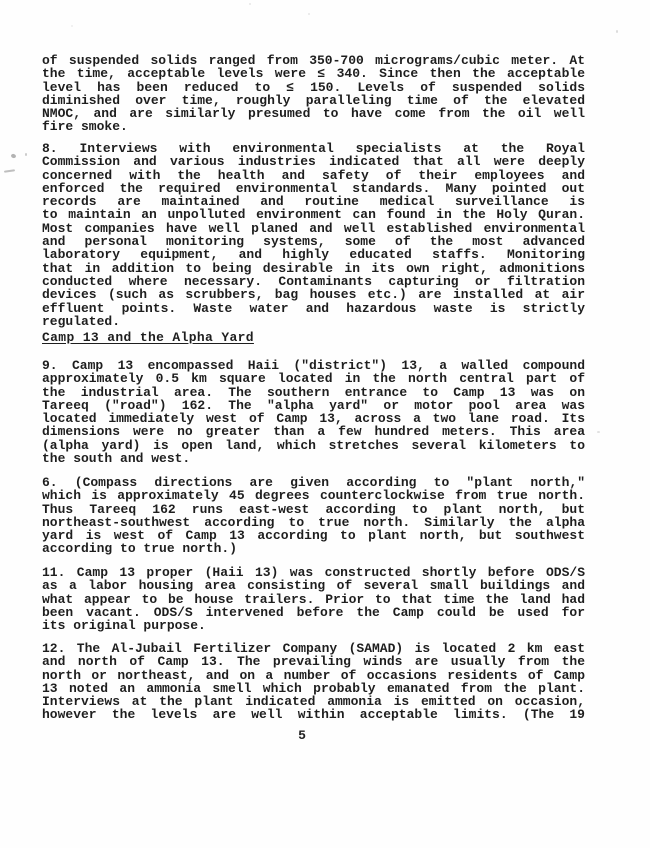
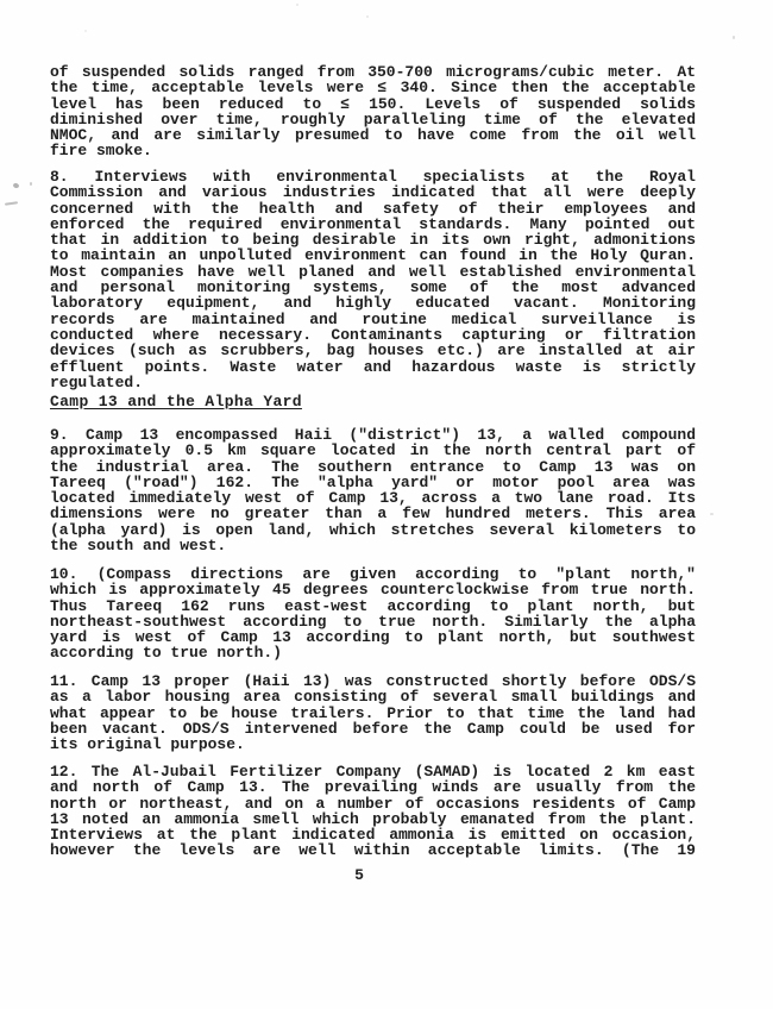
  of suspended solids ranged from 350-700 micrograms/cubic meter. At
  the time, acceptable levels were ≤ 340. Since then the acceptable
  level has been reduced to ≤ 150. Levels of suspended solids
  diminished over time, roughly paralleling time of the elevated
  NMOC, and are similarly presumed to have come from the oil well
  fire smoke.
  8. Interviews with environmental specialists at the Royal
  Commission and various industries indicated that all were deeply
  concerned with the health and safety of their employees and
  enforced the required environmental standards. Many pointed out
- records are maintained and routine medical surveillance is
+ that in addition to being desirable in its own right, admonitions
  to maintain an unpolluted environment can found in the Holy Quran.
  Most companies have well planed and well established environmental
  and personal monitoring systems, some of the most advanced
- laboratory equipment, and highly educated staffs. Monitoring
+ laboratory equipment, and highly educated vacant. Monitoring
- that in addition to being desirable in its own right, admonitions
+ records are maintained and routine medical surveillance is
  conducted where necessary. Contaminants capturing or filtration
  devices (such as scrubbers, bag houses etc.) are installed at air
  effluent points. Waste water and hazardous waste is strictly
  regulated.
  Camp 13 and the Alpha Yard
  9. Camp 13 encompassed Haii ("district") 13, a walled compound
  approximately 0.5 km square located in the north central part of
  the industrial area. The southern entrance to Camp 13 was on
  Tareeq ("road") 162. The "alpha yard" or motor pool area was
  located immediately west of Camp 13, across a two lane road. Its
  dimensions were no greater than a few hundred meters. This area
  (alpha yard) is open land, which stretches several kilometers to
  the south and west.
- 6. (Compass directions are given according to "plant north,"
+ 10. (Compass directions are given according to "plant north,"
  which is approximately 45 degrees counterclockwise from true north.
  Thus Tareeq 162 runs east-west according to plant north, but
  northeast-southwest according to true north. Similarly the alpha
  yard is west of Camp 13 according to plant north, but southwest
  according to true north.)
  11. Camp 13 proper (Haii 13) was constructed shortly before ODS/S
  as a labor housing area consisting of several small buildings and
  what appear to be house trailers. Prior to that time the land had
  been vacant. ODS/S intervened before the Camp could be used for
  its original purpose.
  12. The Al-Jubail Fertilizer Company (SAMAD) is located 2 km east
  and north of Camp 13. The prevailing winds are usually from the
  north or northeast, and on a number of occasions residents of Camp
  13 noted an ammonia smell which probably emanated from the plant.
  Interviews at the plant indicated ammonia is emitted on occasion,
  however the levels are well within acceptable limits. (The 19
  5
